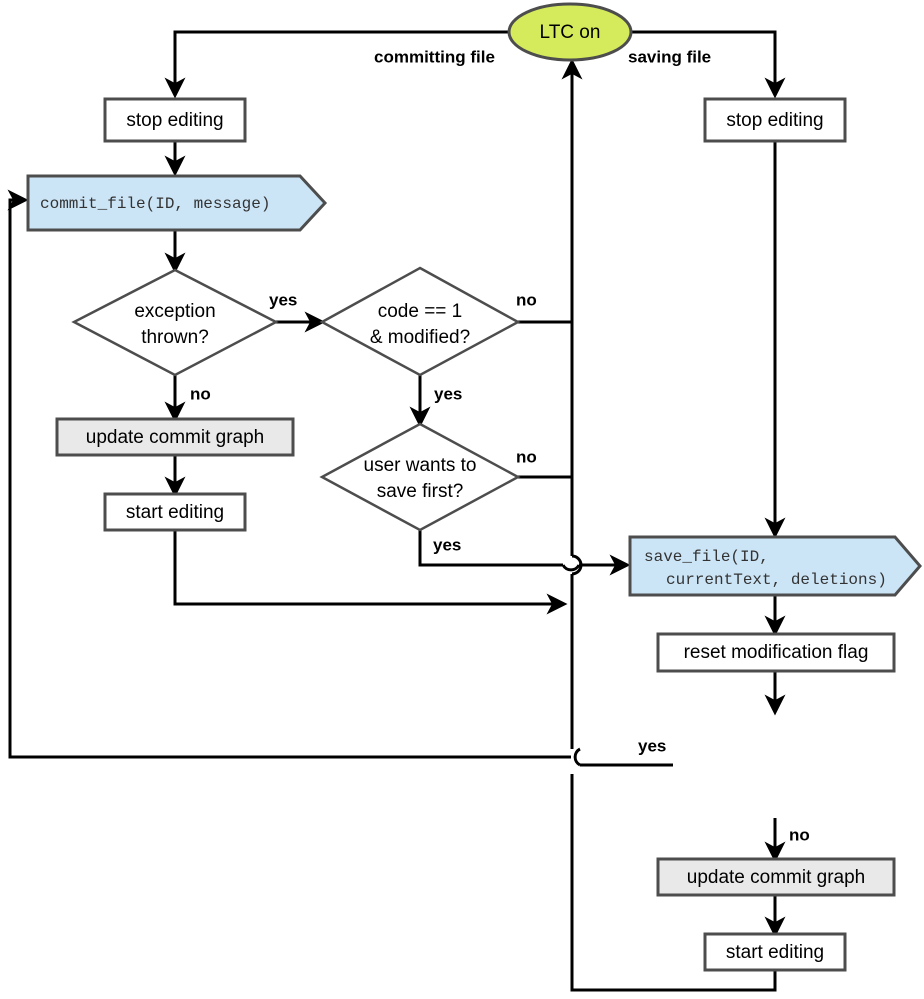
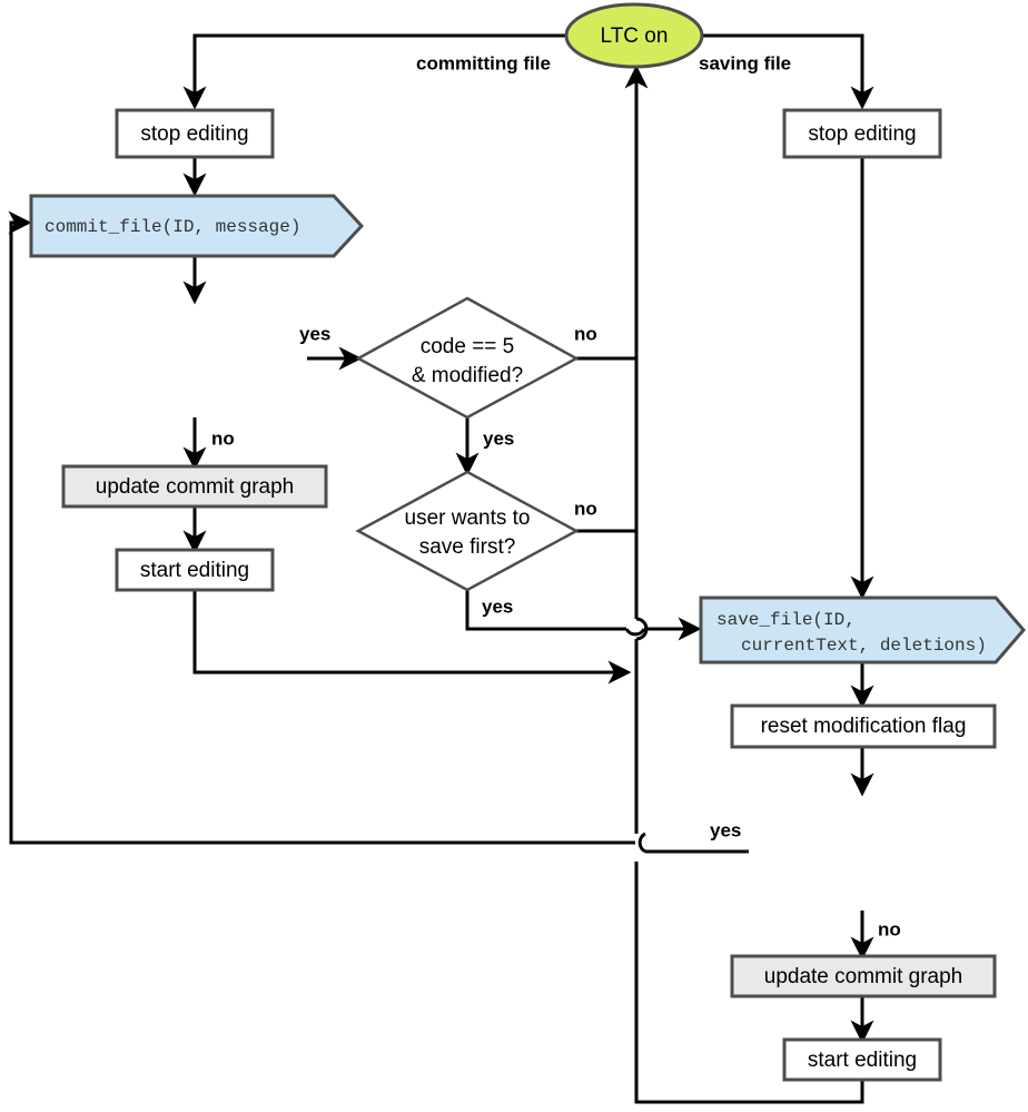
  LTC on
  stop editing
  stop editing
  commit_file(ID, message)
- exception
- thrown?
- code == 1
+ code == 5
  & modified?
  user wants to
  save first?
  update commit graph
  start editing
  save_file(ID,
  currentText, deletions)
  reset modification flag
  update commit graph
  start editing
  committing file
  saving file
  yes
  no
  no
  yes
  no
  yes
  yes
  no
